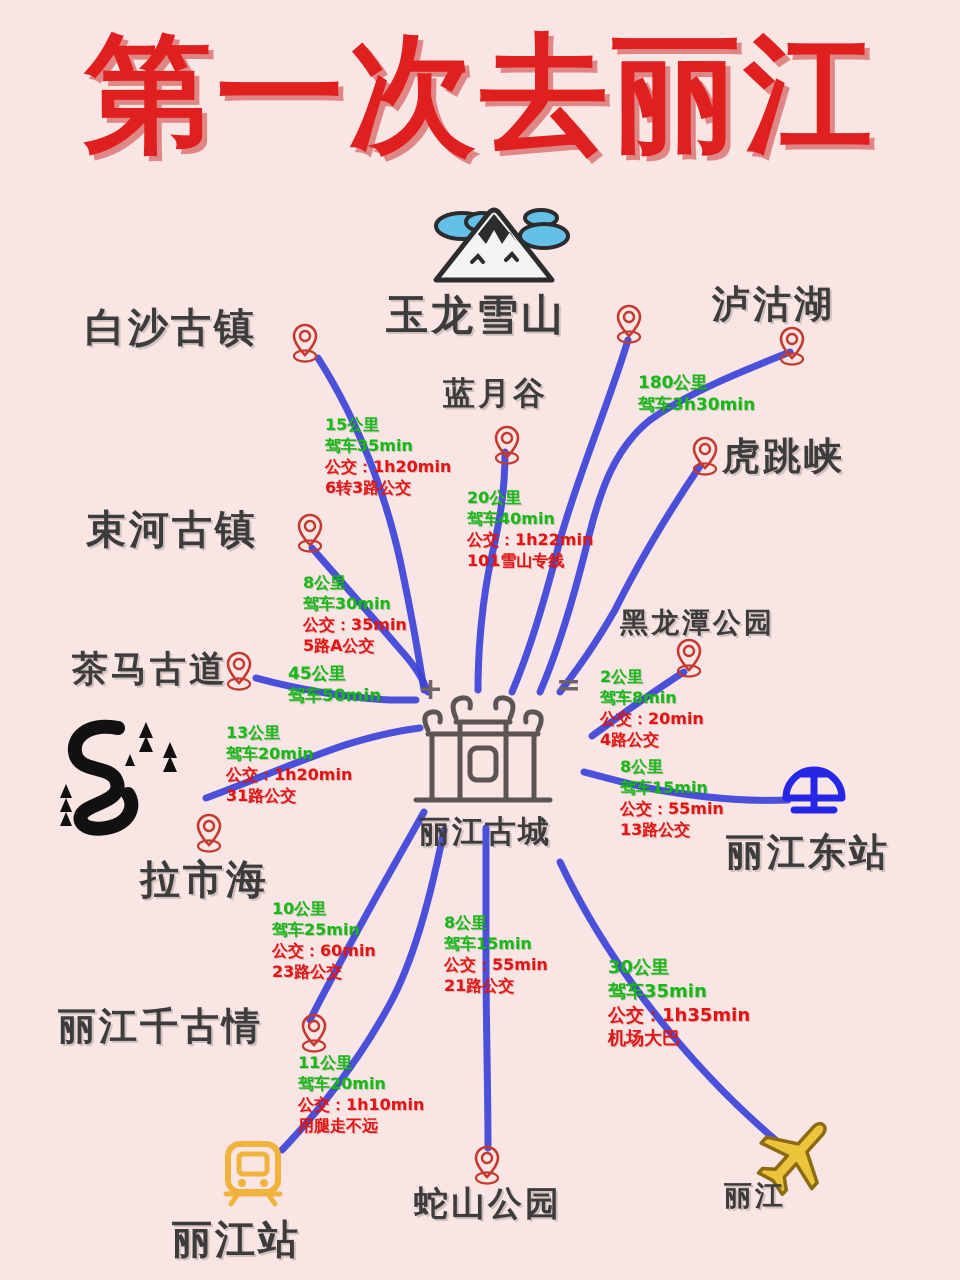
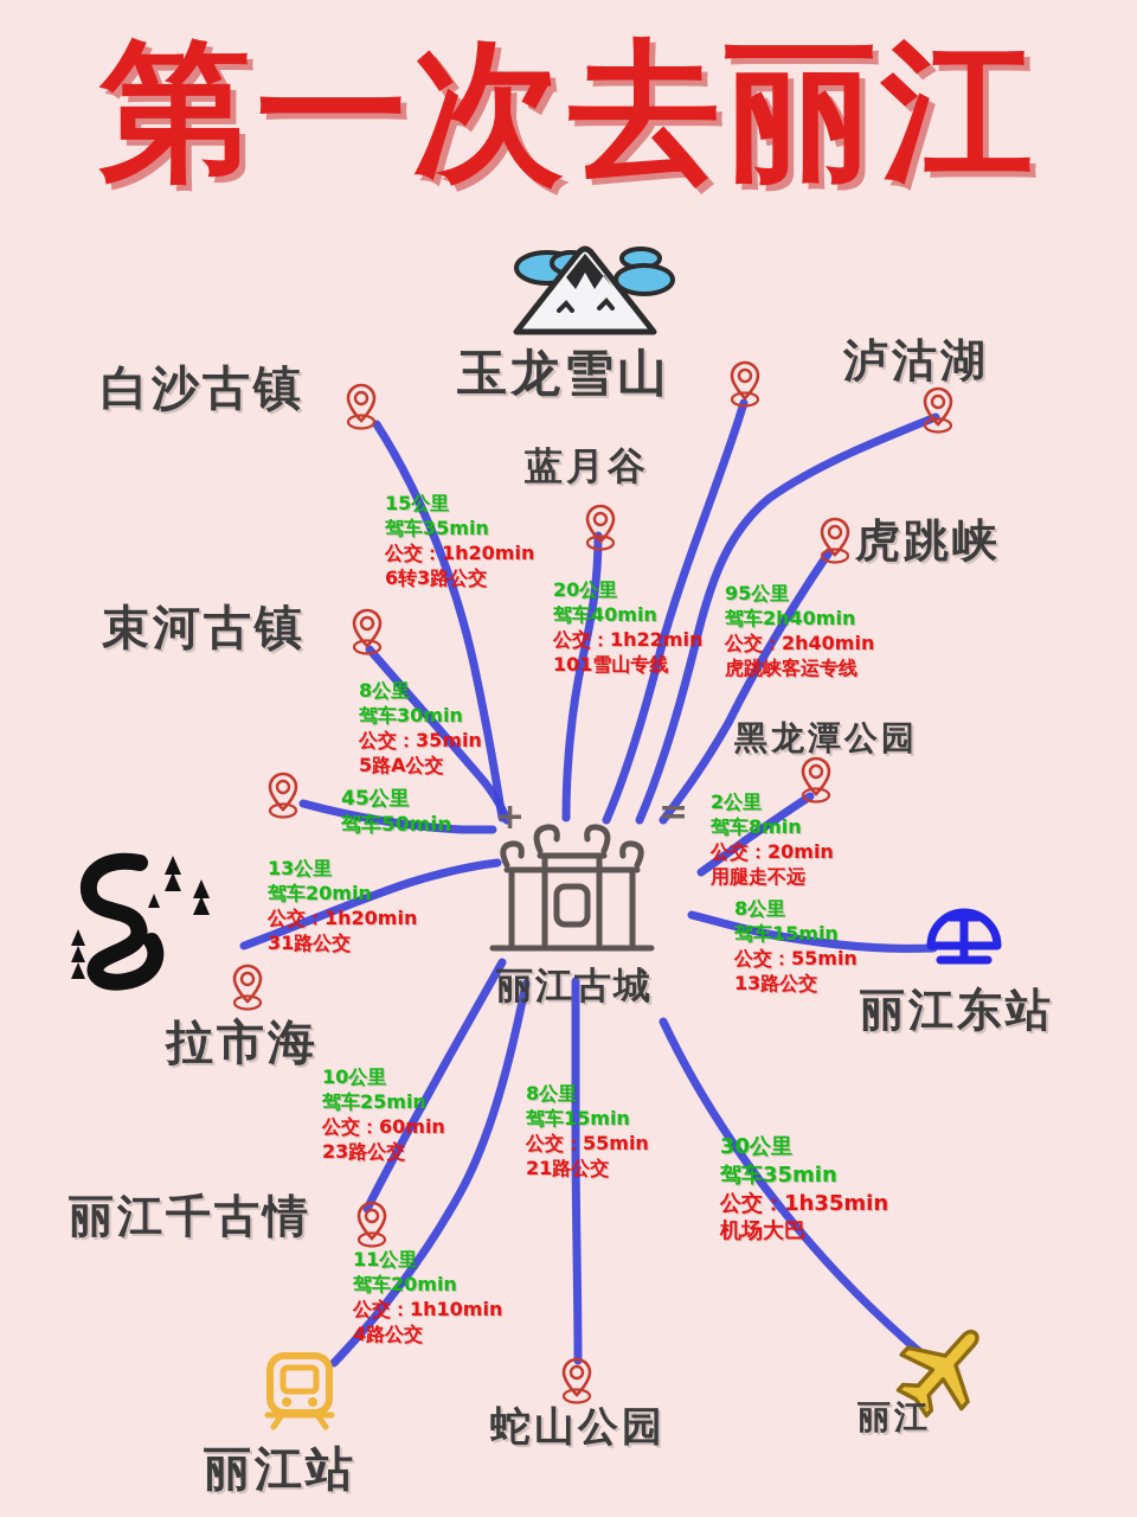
  第一次去丽江
  玉龙雪山
  白沙古镇
  15公里
  驾车35min
  公交：1h20min
  6转3路公交
  蓝月谷
  20公里
  驾车40min
  公交：1h22min
  101雪山专线
  泸沽湖
- 180公里
- 驾车3h30min
  虎跳峡
+ 95公里
+ 驾车2h40min
+ 公交：2h40min
+ 虎跳峡客运专线
  束河古镇
  8公里
  驾车30min
  公交：35min
  5路A公交
- 茶马古道
  45公里
  驾车50min
  拉市海
  13公里
  驾车20min
  公交：1h20min
  31路公交
  黑龙潭公园
  2公里
  驾车8min
  公交：20min
- 4路公交
+ 用腿走不远
  丽江东站
  8公里
  驾车15min
  公交：55min
  13路公交
  丽江千古情
  10公里
  驾车25min
  公交：60min
  23路公交
  丽江站
  11公里
  驾车20min
  公交：1h10min
- 用腿走不远
+ 4路公交
  蛇山公园
  8公里
  驾车15min
  公交：55min
  21路公交
  丽江
  30公里
  驾车35min
  公交：1h35min
  机场大巴
  +
  =
  丽江古城
